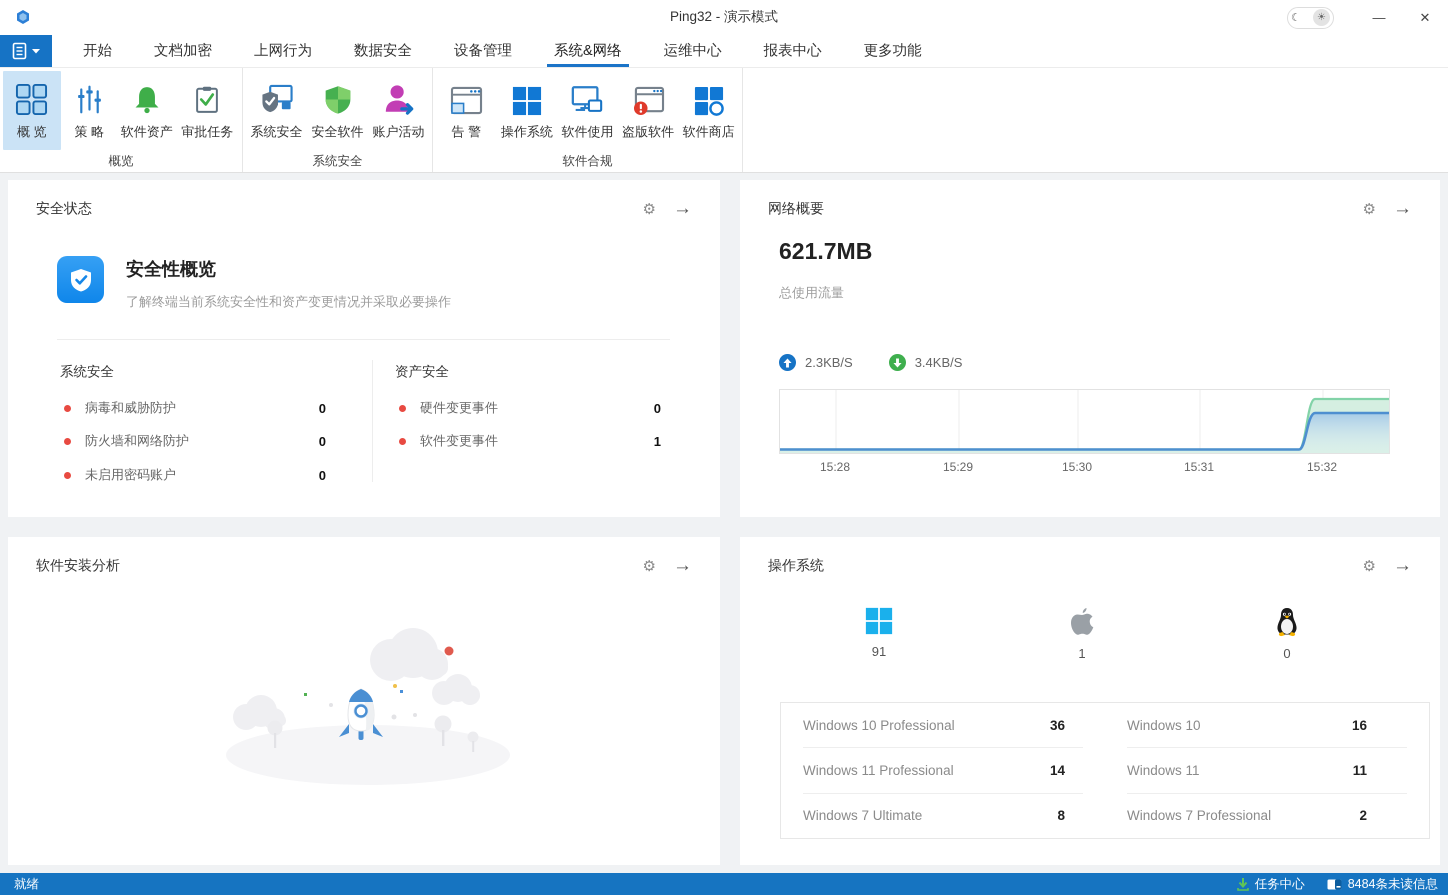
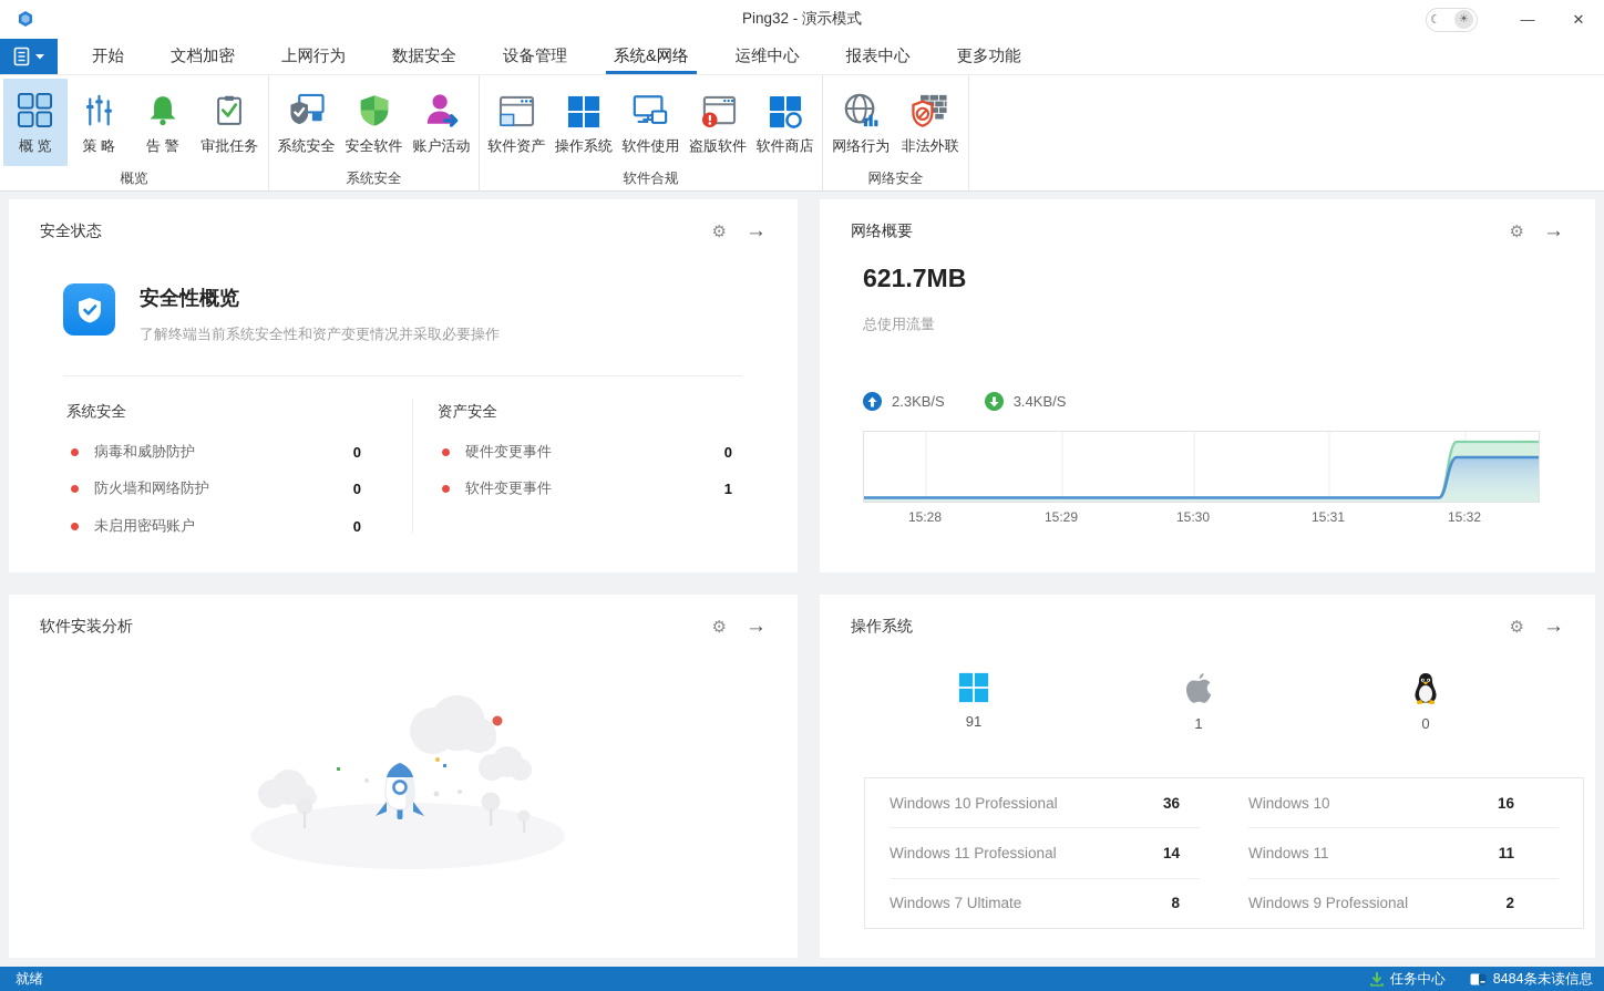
  Ping32 - 演示模式
  ☾
  ☀
  —
  ✕
  开始
  文档加密
  上网行为
  数据安全
  设备管理
  系统&网络
  运维中心
  报表中心
  更多功能
  概 览
  策 略
- 软件资产
+ 告 警
  审批任务
  概览
  系统安全
  安全软件
  账户活动
  系统安全
- 告 警
+ 软件资产
  操作系统
  软件使用
  盗版软件
  软件商店
  软件合规
+ 网络行为
+ 非法外联
+ 网络安全
  安全状态
  ⚙
  →
  安全性概览
  了解终端当前系统安全性和资产变更情况并采取必要操作
  系统安全
  资产安全
  病毒和威胁防护
  0
  防火墙和网络防护
  0
  未启用密码账户
  0
  硬件变更事件
  0
  软件变更事件
  1
  网络概要
  ⚙
  →
  621.7MB
  总使用流量
  2.3KB/S
  3.4KB/S
  15:28
  15:29
  15:30
  15:31
  15:32
  软件安装分析
  ⚙
  →
  操作系统
  ⚙
  →
  91
  1
  0
  Windows 10 Professional
  36
  Windows 11 Professional
  14
  Windows 7 Ultimate
  8
  Windows 10
  16
  Windows 11
  11
- Windows 7 Professional
+ Windows 9 Professional
  2
  就绪
  任务中心
  8484条未读信息
